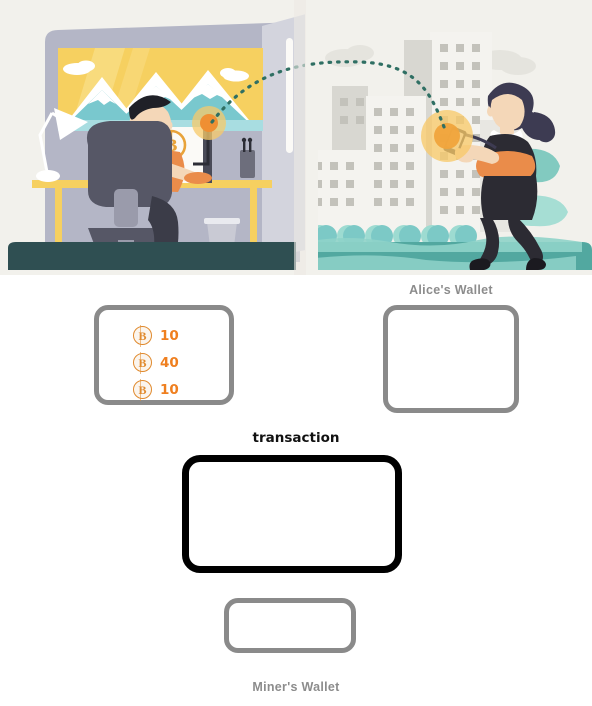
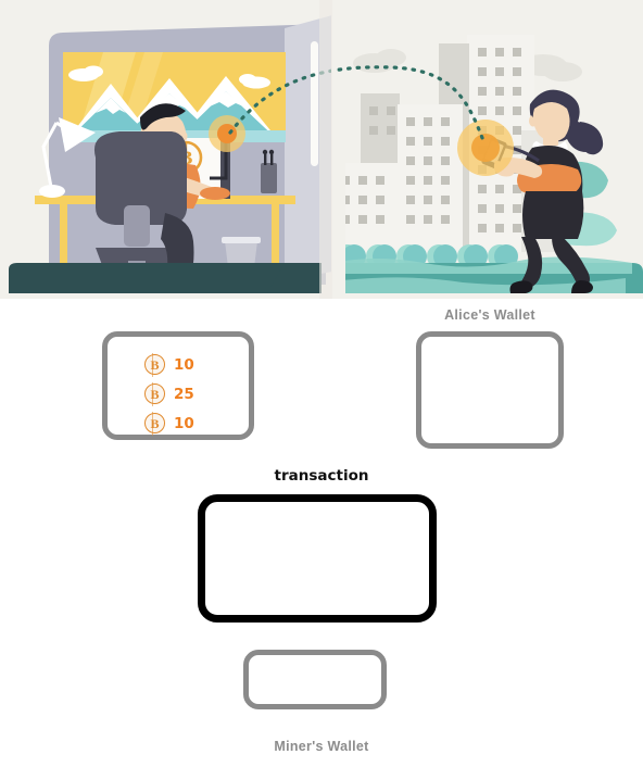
  10
- 40
+ 25
  10
  Alice's Wallet
  transaction
  Miner's Wallet
